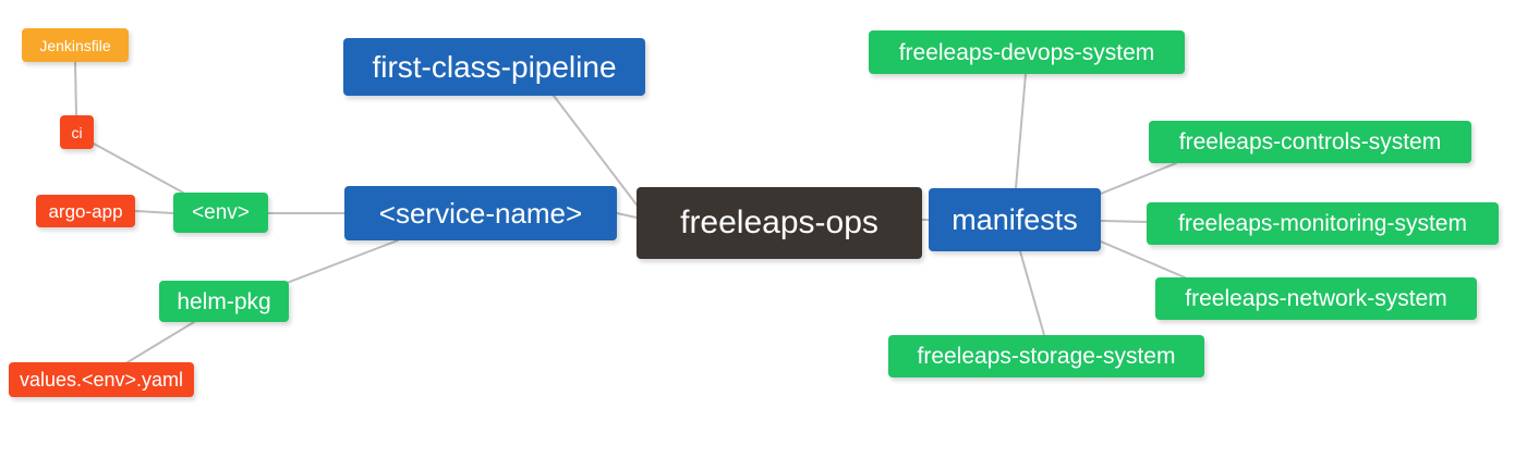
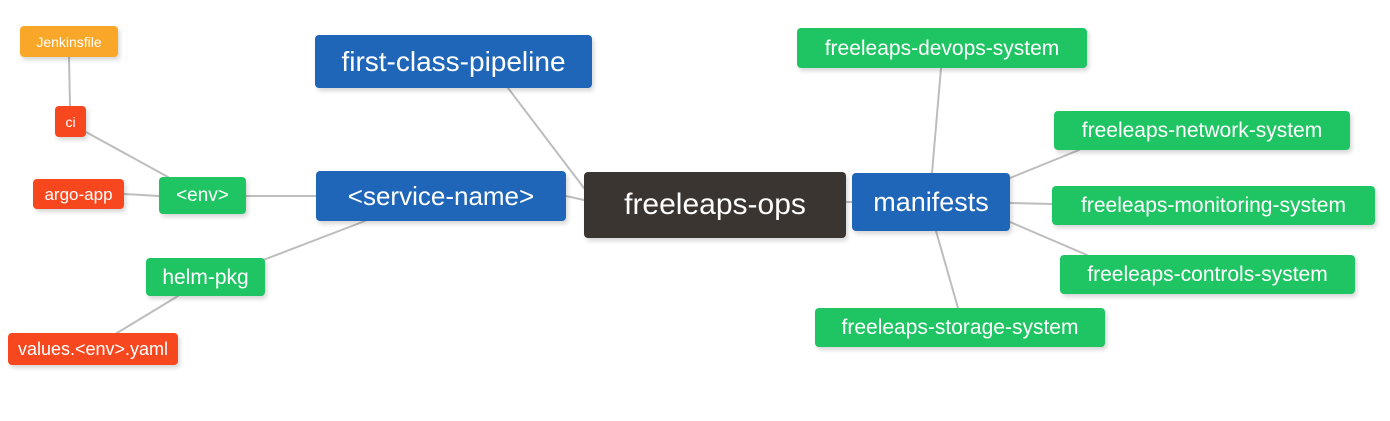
  freeleaps-ops
  first-class-pipeline
  <service-name>
  manifests
  <env>
  helm-pkg
  Jenkinsfile
  ci
  argo-app
  values.<env>.yaml
  freeleaps-devops-system
- freeleaps-controls-system
+ freeleaps-network-system
  freeleaps-monitoring-system
- freeleaps-network-system
+ freeleaps-controls-system
  freeleaps-storage-system
